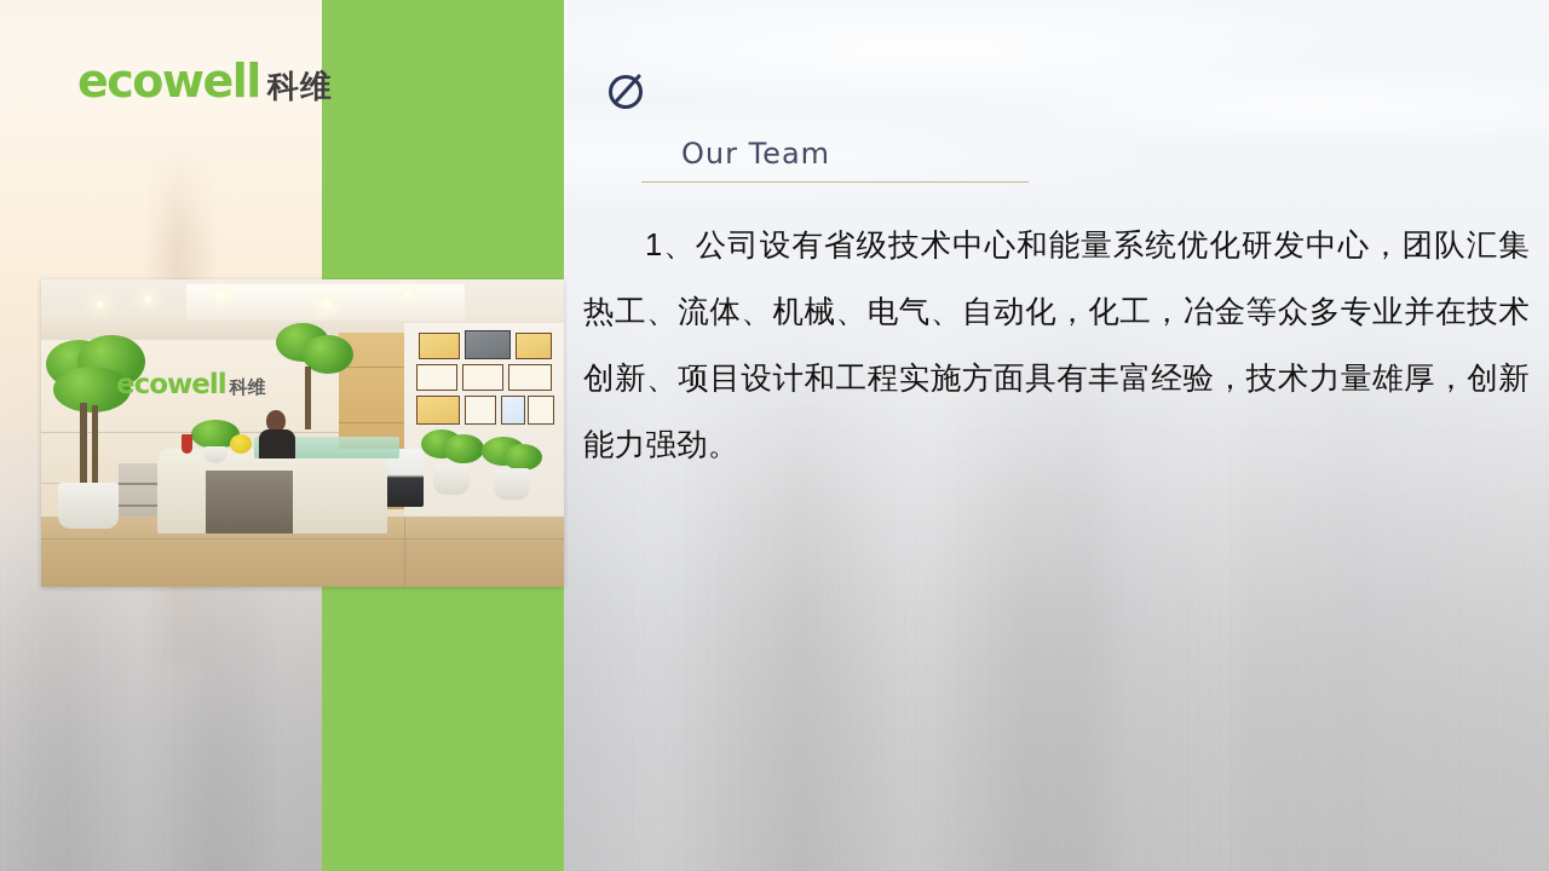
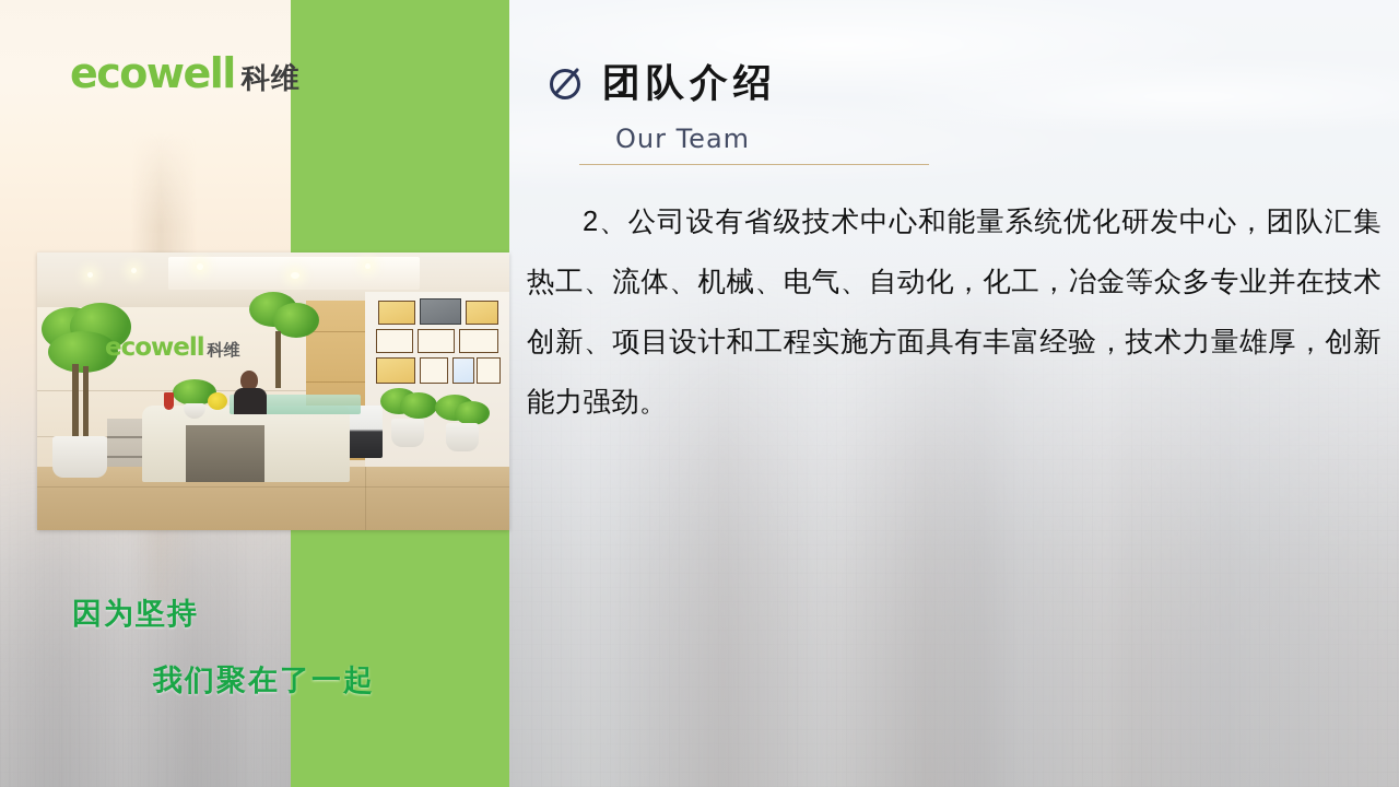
  ecowell
  科维
  ecowell
  科维
+ 因为坚持
+ 我们聚在了一起
+ 团队介绍
  Our Team
- 1、公司设有省级技术中心和能量系统优化研发中心，团队汇集热工、流体、机械、电气、自动化，化工，冶金等众多专业并在技术创新、项目设计和工程实施方面具有丰富经验，技术力量雄厚，创新能力强劲。
+ 2、公司设有省级技术中心和能量系统优化研发中心，团队汇集热工、流体、机械、电气、自动化，化工，冶金等众多专业并在技术创新、项目设计和工程实施方面具有丰富经验，技术力量雄厚，创新能力强劲。
